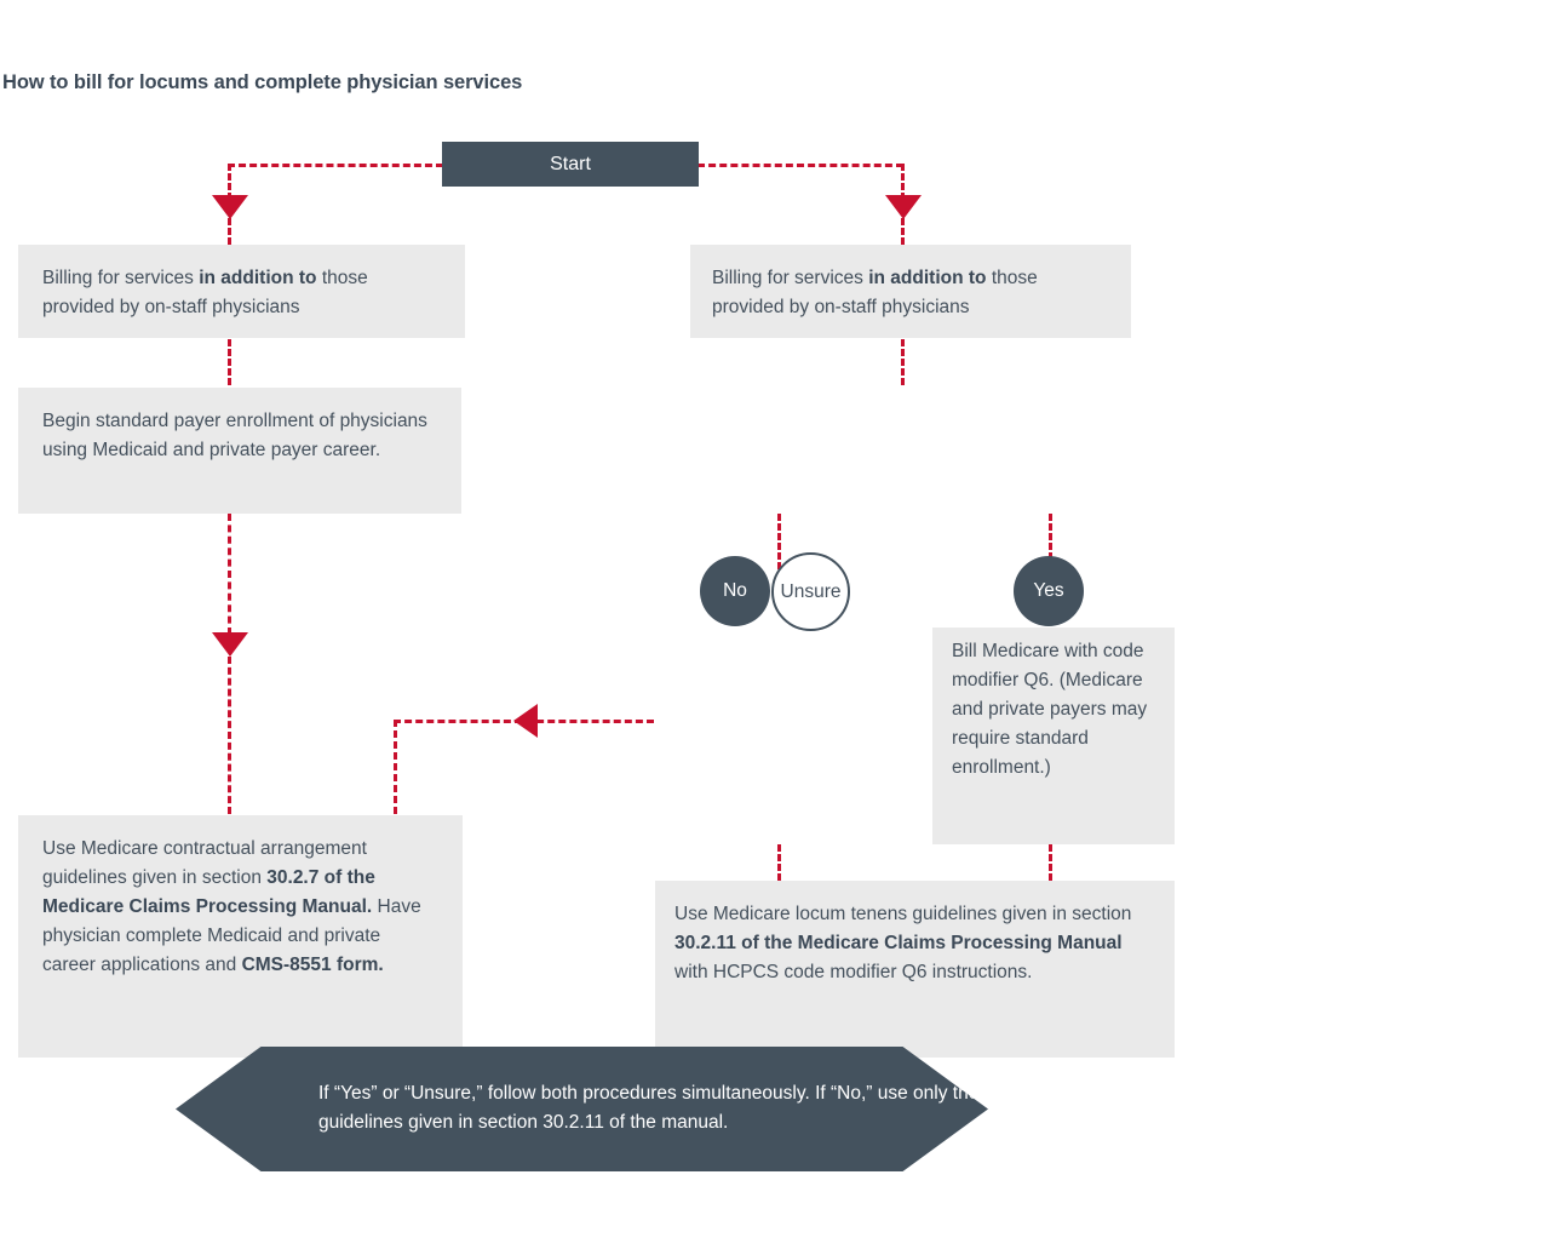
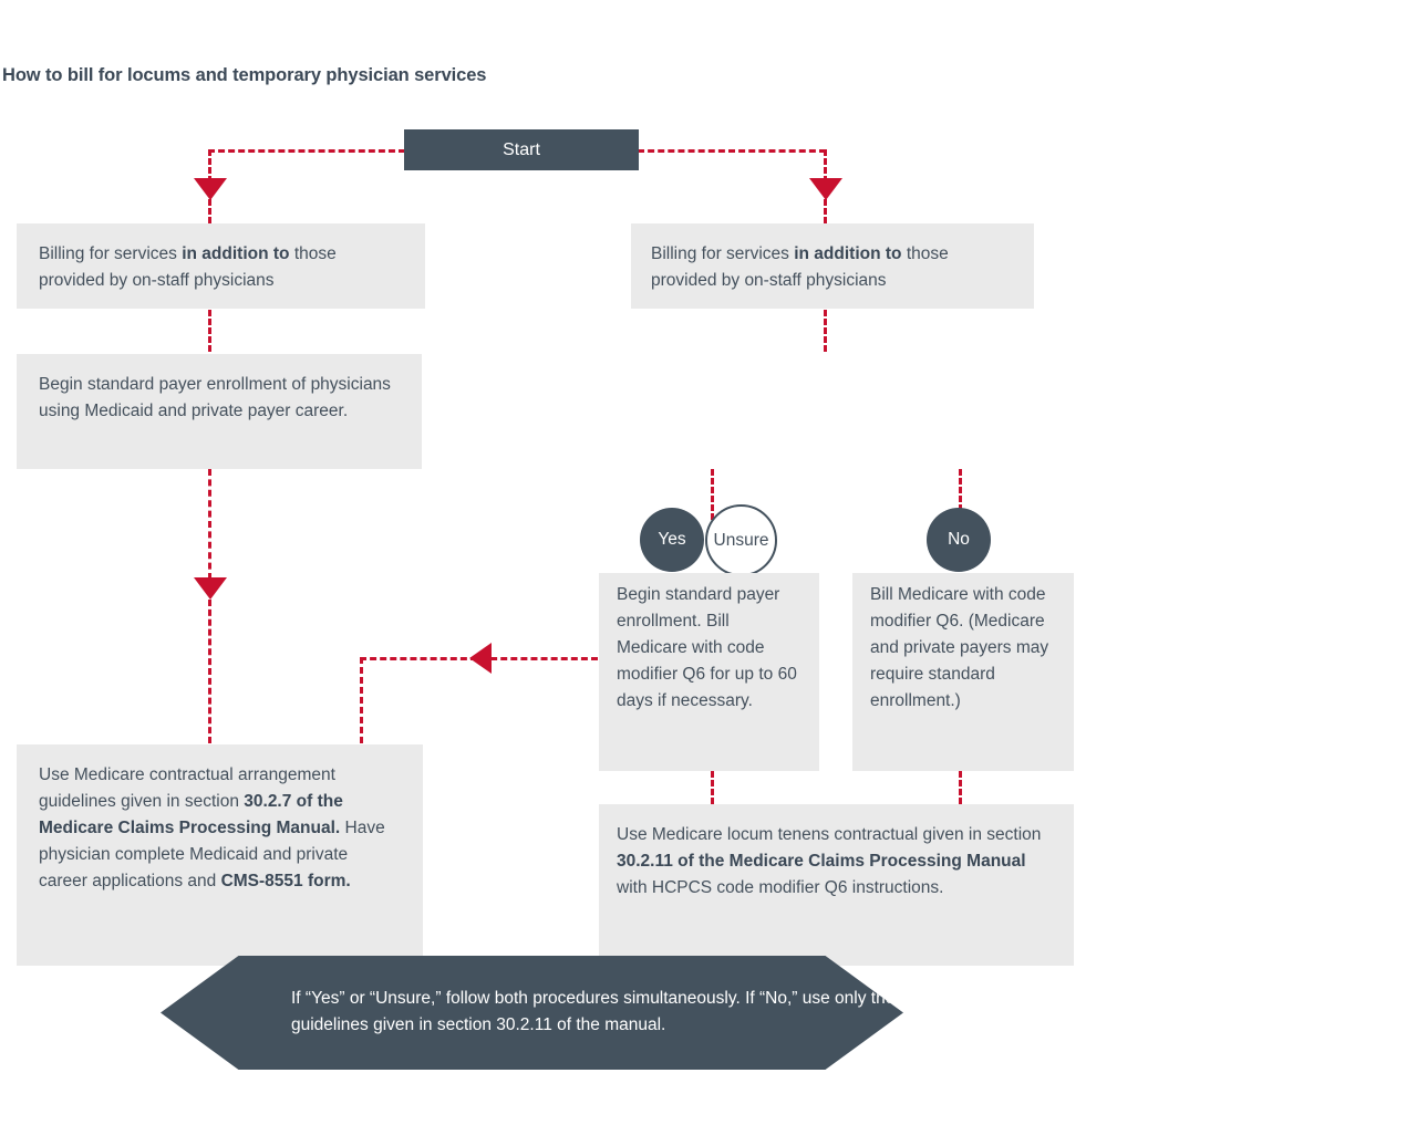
- How to bill for locums and complete physician services
+ How to bill for locums and temporary physician services
  Start
  Billing for services in addition to those provided by on-staff physicians
  Begin standard payer enrollment of physicians using Medicaid and private payer career.
  Use Medicare contractual arrangement guidelines given in section 30.2.7 of the Medicare Claims Processing Manual. Have physician complete Medicaid and private career applications and CMS-8551 form.
  Billing for services in addition to those provided by on-staff physicians
- No
+ Yes
  Unsure
- Yes
+ No
+ Begin standard payer enrollment. Bill Medicare with code modifier Q6 for up to 60 days if necessary.
  Bill Medicare with code modifier Q6. (Medicare and private payers may require standard enrollment.)
- Use Medicare locum tenens guidelines given in section 30.2.11 of the Medicare Claims Processing Manual with HCPCS code modifier Q6 instructions.
+ Use Medicare locum tenens contractual given in section 30.2.11 of the Medicare Claims Processing Manual with HCPCS code modifier Q6 instructions.
  If “Yes” or “Unsure,” follow both procedures simultaneously. If “No,” use only th guidelines given in section 30.2.11 of the manual.
